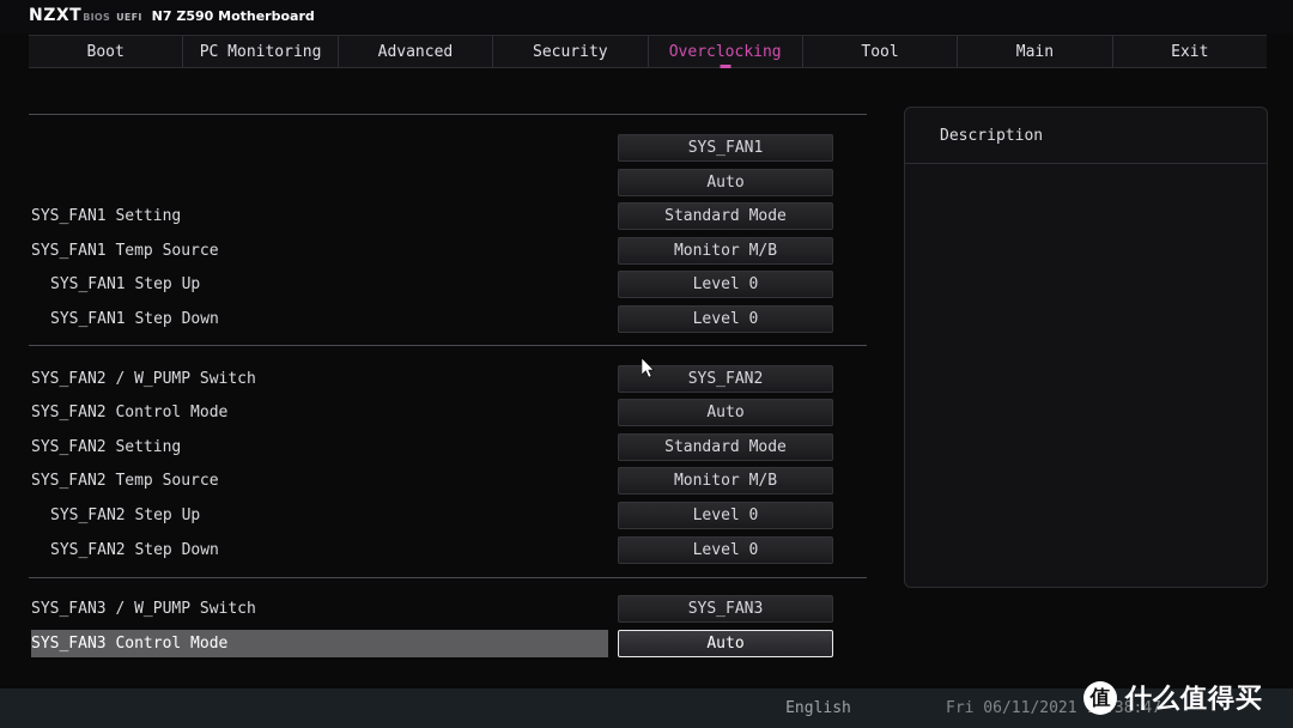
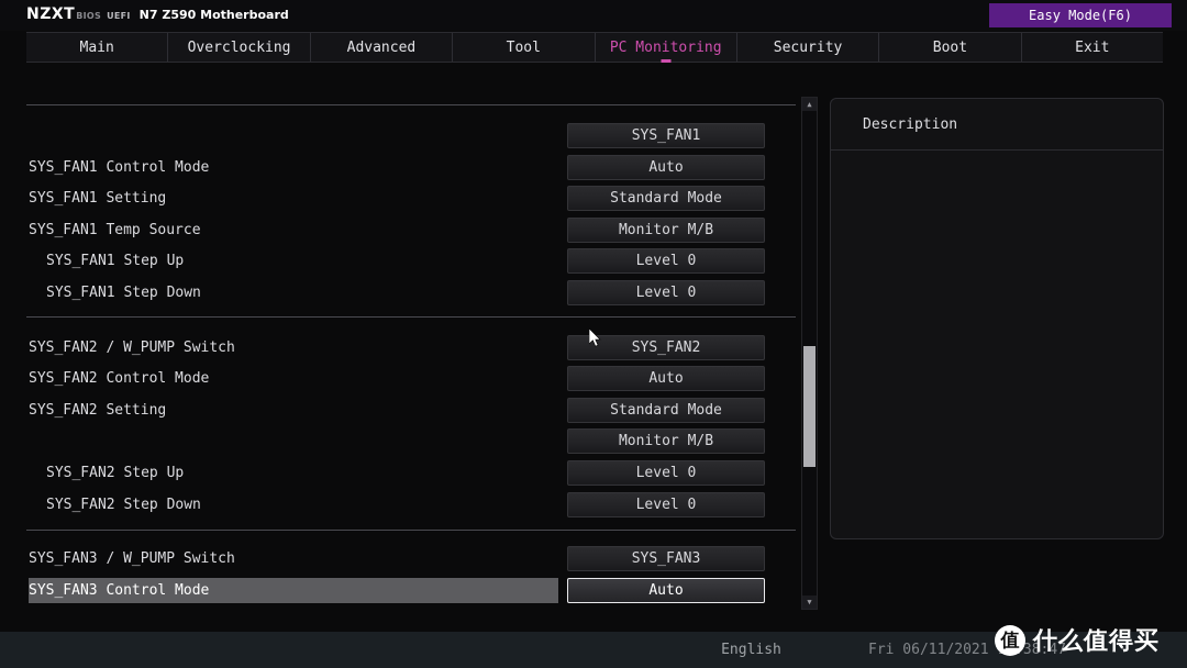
  NZXT
  BIOS
  UEFI
  N7 Z590 Motherboard
+ Easy Mode(F6)
- Boot
+ Main
- PC Monitoring
+ Overclocking
  Advanced
- Security
+ Tool
- Overclocking
+ PC Monitoring
- Tool
+ Security
- Main
+ Boot
  Exit
  SYS_FAN1
+ SYS_FAN1 Control Mode
  Auto
  SYS_FAN1 Setting
  Standard Mode
  SYS_FAN1 Temp Source
  Monitor M/B
  SYS_FAN1 Step Up
  Level 0
  SYS_FAN1 Step Down
  Level 0
  SYS_FAN2 / W_PUMP Switch
  SYS_FAN2
  SYS_FAN2 Control Mode
  Auto
  SYS_FAN2 Setting
  Standard Mode
- SYS_FAN2 Temp Source
  Monitor M/B
  SYS_FAN2 Step Up
  Level 0
  SYS_FAN2 Step Down
  Level 0
  SYS_FAN3 / W_PUMP Switch
  SYS_FAN3
  SYS_FAN3 Control Mode
  Auto
+ ▲
+ ▼
  Description
  English
  Fri 06/11/202138:47
  值
  什么值得买
